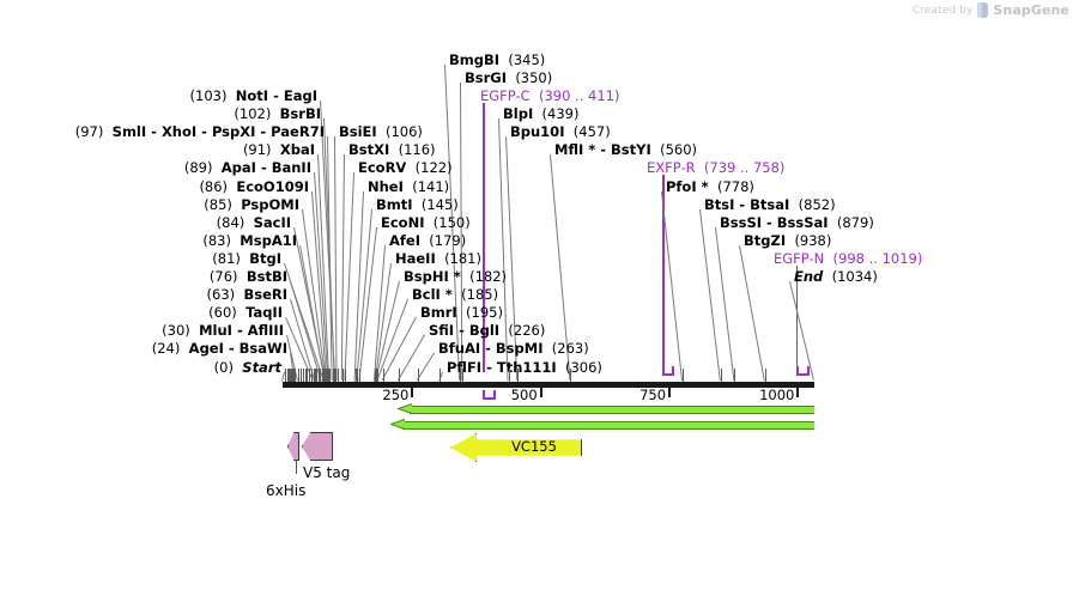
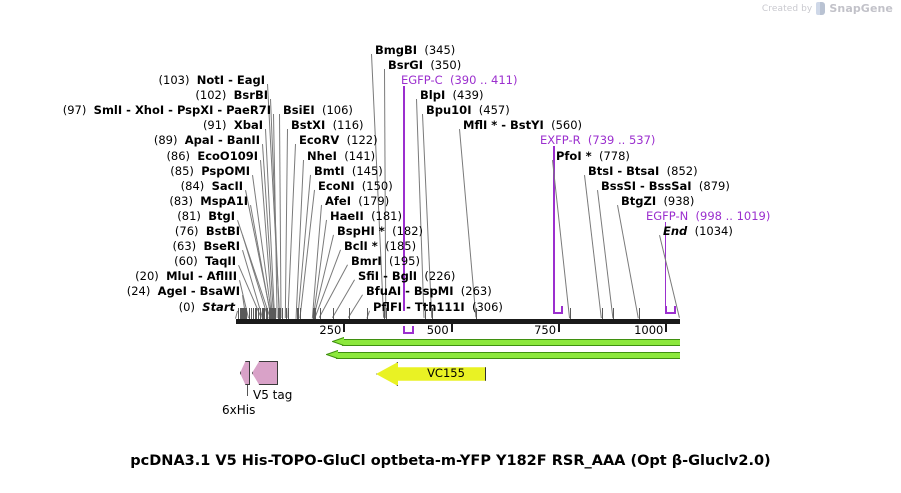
  Created by
  SnapGene
  (103) NotI - EagI
  (102) BsrBI
  (97) SmlI - XhoI - PspXI - PaeR7I
  (91) XbaI
  (89) ApaI - BanII
  (86) EcoO109I
  (85) PspOMI
  (84) SacII
  (83) MspA1I
  (81) BtgI
  (76) BstBI
  (63) BseRI
  (60) TaqII
- (30) MluI - AflIII
+ (20) MluI - AflIII
  (24) AgeI - BsaWI
  (0) Start
  BsiEI (106)
  BstXI (116)
  EcoRV (122)
  NheI (141)
  BmtI (145)
  EcoNI (150)
  AfeI (179)
  HaeII (181)
  BspHI * (182)
  BclI * (185)
  BmrI (195)
  SfiI - BglI (226)
  BfuAI - BspMI (263)
  PflFI - Tth111I (306)
  BmgBI (345)
  BsrGI (350)
  EGFP-C (390 .. 411)
  BlpI (439)
  Bpu10I (457)
  MflI * - BstYI (560)
- EXFP-R (739 .. 758)
+ EXFP-R (739 .. 537)
  PfoI * (778)
  BtsI - BtsaI (852)
  BssSI - BssSaI (879)
  BtgZI (938)
  EGFP-N (998 .. 1019)
  End (1034)
  250
  500
  750
  1000
  VC155
  V5 tag
  6xHis
+ pcDNA3.1 V5 His-TOPO-GluCl optbeta-m-YFP Y182F RSR_AAA (Opt β-Gluclv2.0)
